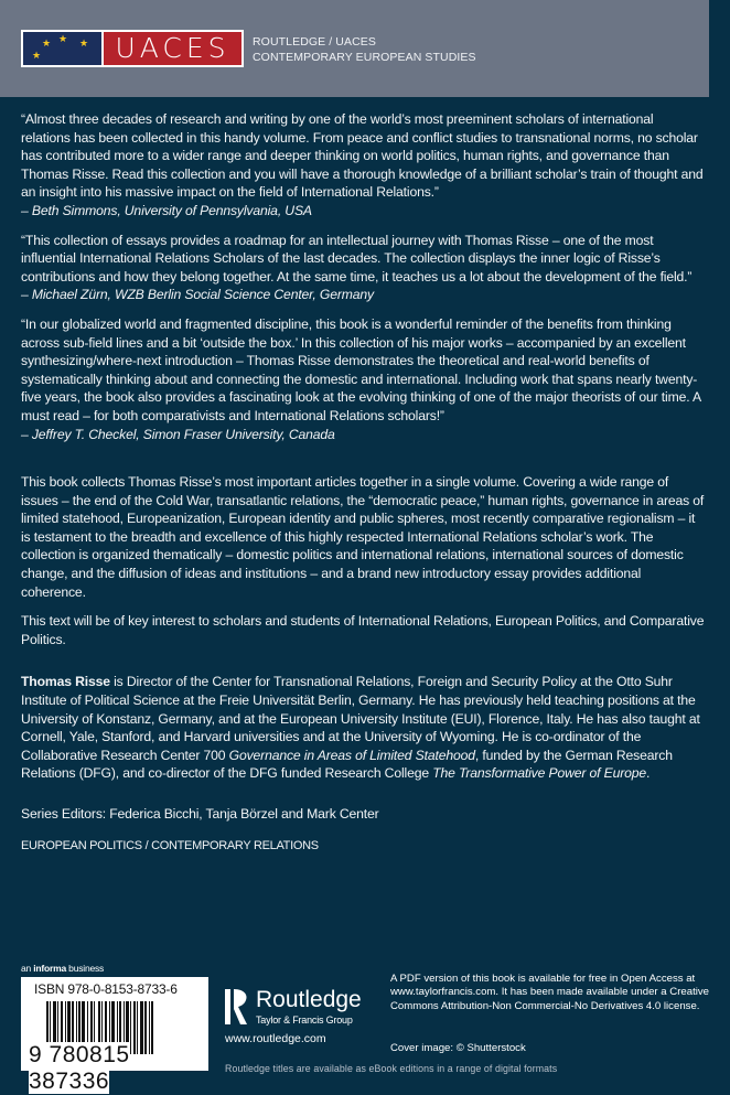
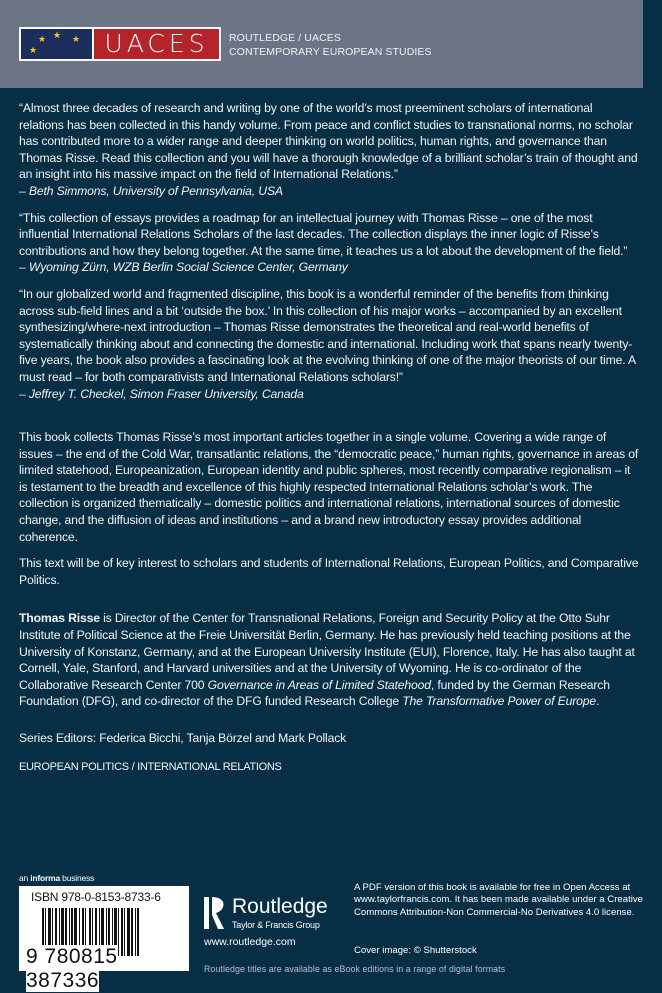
  ★
  ★
  ★
  ★
  UACES
  ROUTLEDGE / UACES
  CONTEMPORARY EUROPEAN STUDIES
  “Almost three decades of research and writing by one of the world’s most preeminent scholars of international relations has been collected in this handy volume. From peace and conflict studies to transnational norms, no scholar has contributed more to a wider range and deeper thinking on world politics, human rights, and governance than Thomas Risse. Read this collection and you will have a thorough knowledge of a brilliant scholar’s train of thought and an insight into his massive impact on the field of International Relations.”
  – Beth Simmons, University of Pennsylvania, USA
  “This collection of essays provides a roadmap for an intellectual journey with Thomas Risse – one of the most influential International Relations Scholars of the last decades. The collection displays the inner logic of Risse’s contributions and how they belong together. At the same time, it teaches us a lot about the development of the field.”
- – Michael Zürn, WZB Berlin Social Science Center, Germany
+ – Wyoming Zürn, WZB Berlin Social Science Center, Germany
  “In our globalized world and fragmented discipline, this book is a wonderful reminder of the benefits from thinking across sub-field lines and a bit ‘outside the box.’ In this collection of his major works – accompanied by an excellent synthesizing/where-next introduction – Thomas Risse demonstrates the theoretical and real-world benefits of systematically thinking about and connecting the domestic and international. Including work that spans nearly twenty-five years, the book also provides a fascinating look at the evolving thinking of one of the major theorists of our time. A must read – for both comparativists and International Relations scholars!”
  – Jeffrey T. Checkel, Simon Fraser University, Canada
  This book collects Thomas Risse’s most important articles together in a single volume. Covering a wide range of issues – the end of the Cold War, transatlantic relations, the “democratic peace,” human rights, governance in areas of limited statehood, Europeanization, European identity and public spheres, most recently comparative regionalism – it is testament to the breadth and excellence of this highly respected International Relations scholar’s work. The collection is organized thematically – domestic politics and international relations, international sources of domestic change, and the diffusion of ideas and institutions – and a brand new introductory essay provides additional coherence.
  This text will be of key interest to scholars and students of International Relations, European Politics, and Comparative Politics.
- Thomas Risse is Director of the Center for Transnational Relations, Foreign and Security Policy at the Otto Suhr Institute of Political Science at the Freie Universität Berlin, Germany. He has previously held teaching positions at the University of Konstanz, Germany, and at the European University Institute (EUI), Florence, Italy. He has also taught at Cornell, Yale, Stanford, and Harvard universities and at the University of Wyoming. He is co-ordinator of the Collaborative Research Center 700 Governance in Areas of Limited Statehood, funded by the German Research Relations (DFG), and co-director of the DFG funded Research College The Transformative Power of Europe.
+ Thomas Risse is Director of the Center for Transnational Relations, Foreign and Security Policy at the Otto Suhr Institute of Political Science at the Freie Universität Berlin, Germany. He has previously held teaching positions at the University of Konstanz, Germany, and at the European University Institute (EUI), Florence, Italy. He has also taught at Cornell, Yale, Stanford, and Harvard universities and at the University of Wyoming. He is co-ordinator of the Collaborative Research Center 700 Governance in Areas of Limited Statehood, funded by the German Research Foundation (DFG), and co-director of the DFG funded Research College The Transformative Power of Europe.
- Series Editors: Federica Bicchi, Tanja Börzel and Mark Center
+ Series Editors: Federica Bicchi, Tanja Börzel and Mark Pollack
- EUROPEAN POLITICS / CONTEMPORARY RELATIONS
+ EUROPEAN POLITICS / INTERNATIONAL RELATIONS
  an informa business
  ISBN 978-0-8153-8733-6
  9 780815 387336
  Routledge
  Taylor & Francis Group
  www.routledge.com
  A PDF version of this book is available for free in Open Access at www.taylorfrancis.com. It has been made available under a Creative Commons Attribution-Non Commercial-No Derivatives 4.0 license.
  Cover image: © Shutterstock
  Routledge titles are available as eBook editions in a range of digital formats
